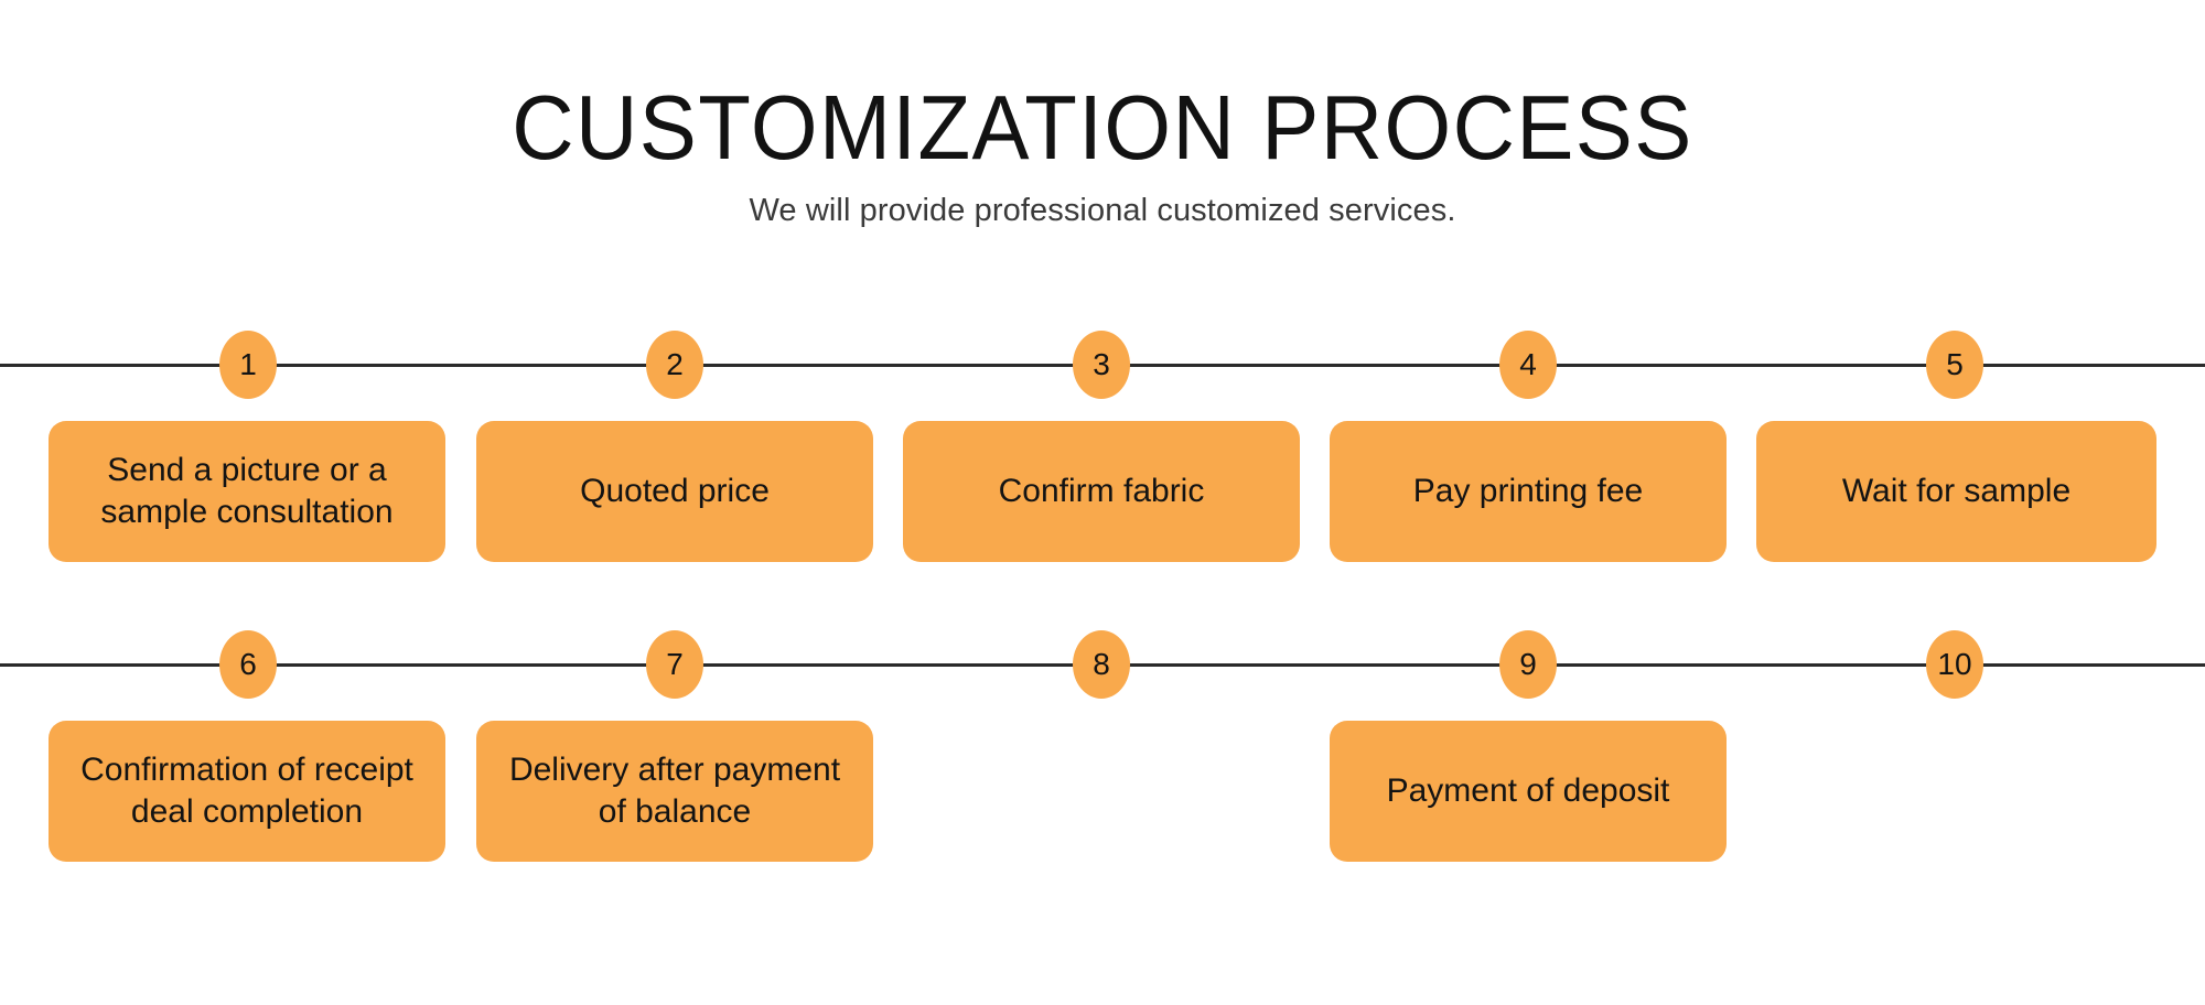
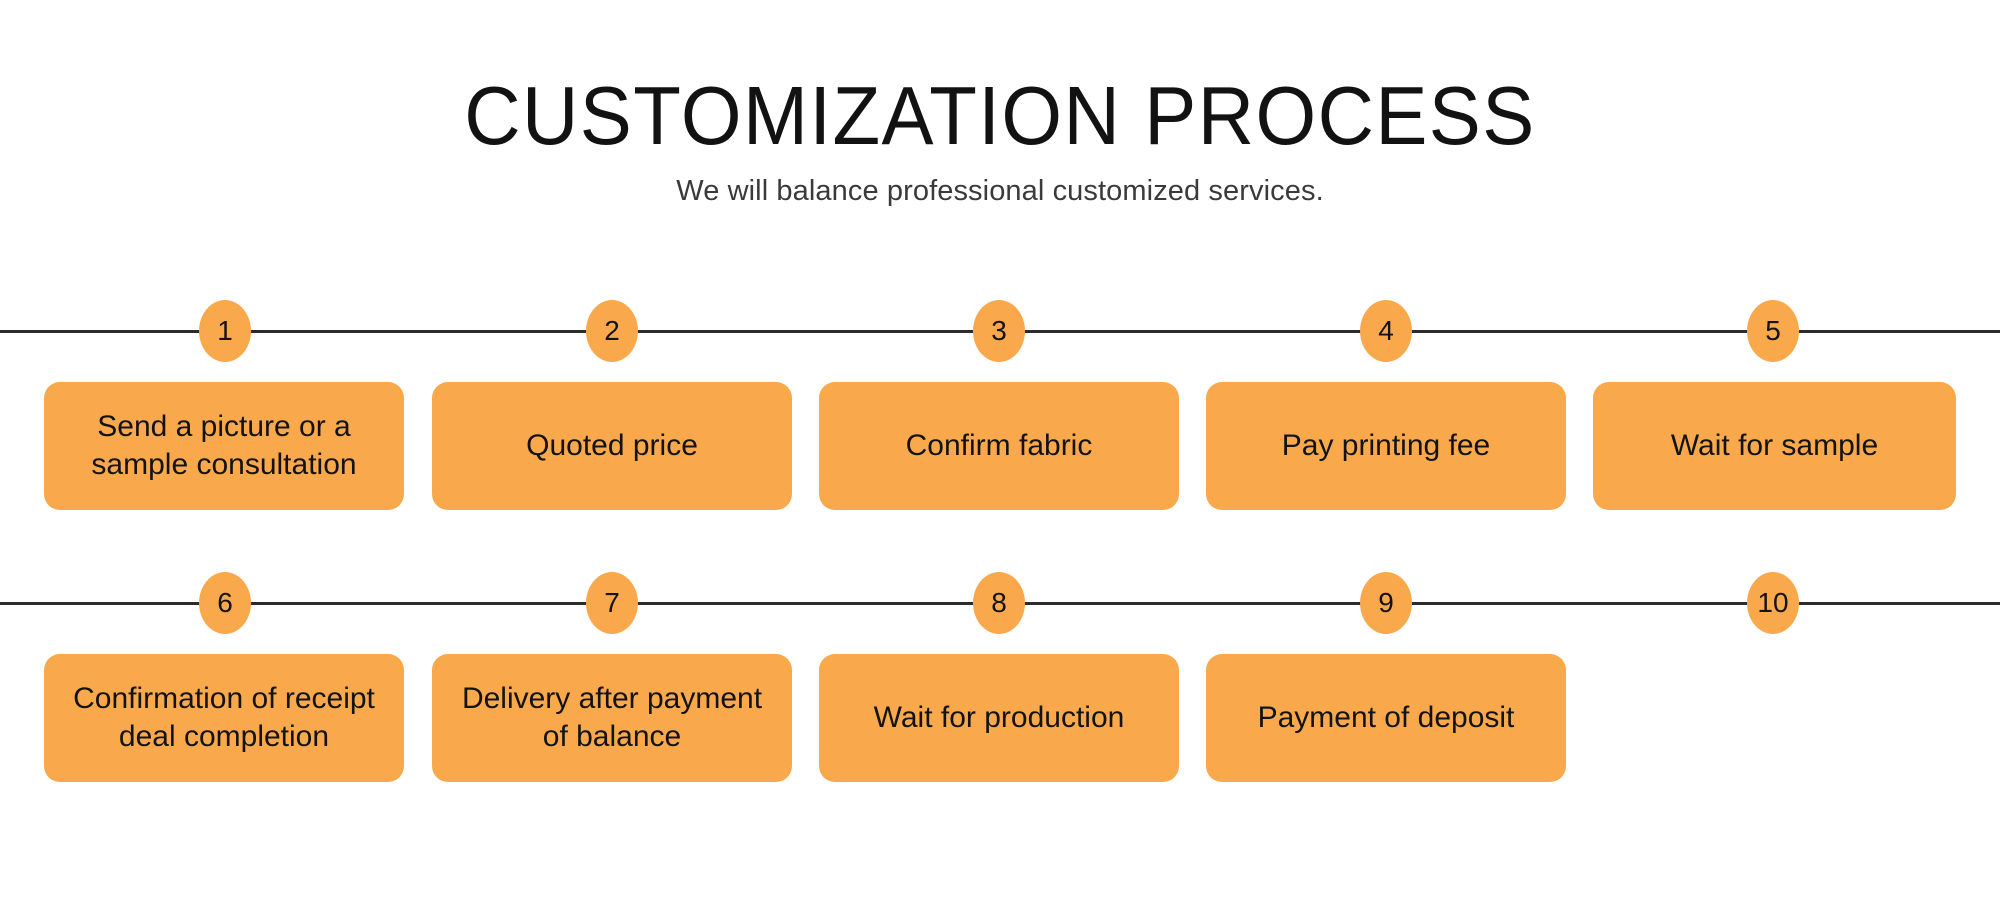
  CUSTOMIZATION PROCESS
- We will provide professional customized services.
+ We will balance professional customized services.
  1
  2
  3
  4
  5
  Send a picture or a
  sample consultation
  Quoted price
  Confirm fabric
  Pay printing fee
  Wait for sample
  6
  7
  8
  9
  10
  Confirmation of receipt
  deal completion
  Delivery after payment
  of balance
+ Wait for production
  Payment of deposit
